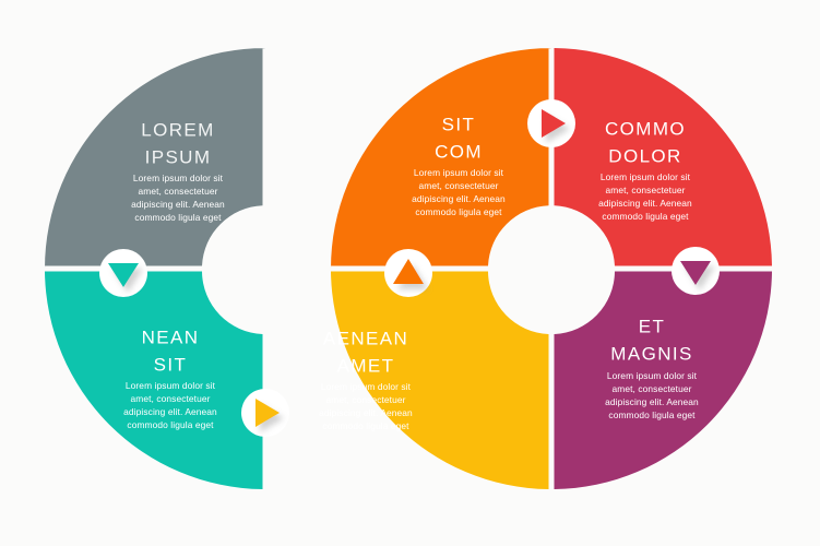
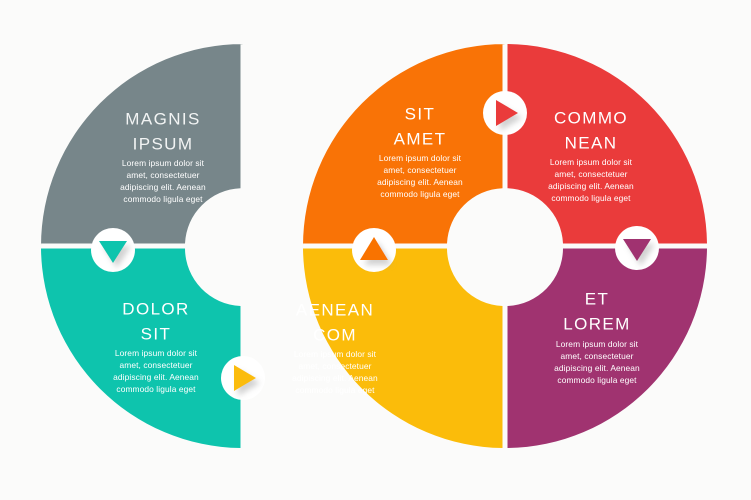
- LOREM
+ MAGNIS
  IPSUM
  Lorem ipsum dolor sit
  amet, consectetuer
  adipiscing elit. Aenean
  commodo ligula eget
- NEAN
+ DOLOR
  SIT
  Lorem ipsum dolor sit
  amet, consectetuer
  adipiscing elit. Aenean
  commodo ligula eget
  SIT
- COM
+ AMET
  Lorem ipsum dolor sit
  amet, consectetuer
  adipiscing elit. Aenean
  commodo ligula eget
  AENEAN
- AMET
+ COM
  Lorem ipsum dolor sit
  amet, consectetuer
  adipiscing elit. Aenean
  commodo ligula eget
  COMMO
- DOLOR
+ NEAN
  Lorem ipsum dolor sit
  amet, consectetuer
  adipiscing elit. Aenean
  commodo ligula eget
  ET
- MAGNIS
+ LOREM
  Lorem ipsum dolor sit
  amet, consectetuer
  adipiscing elit. Aenean
  commodo ligula eget
